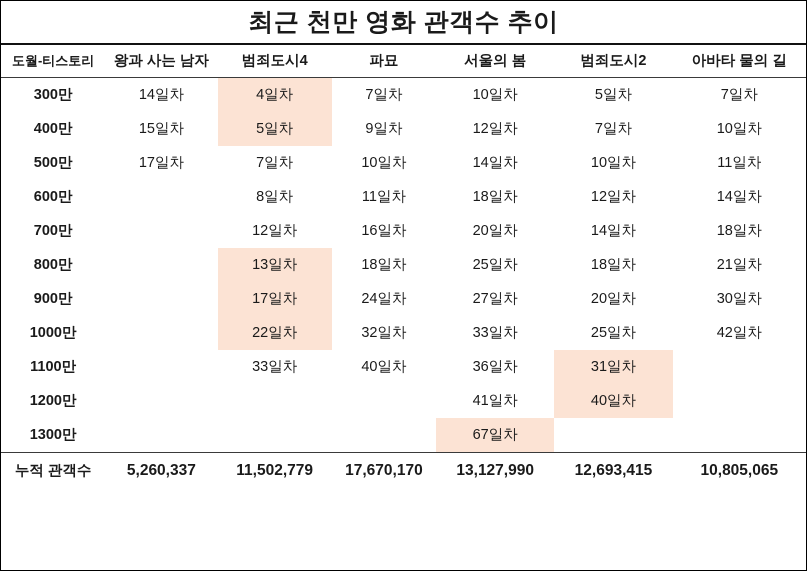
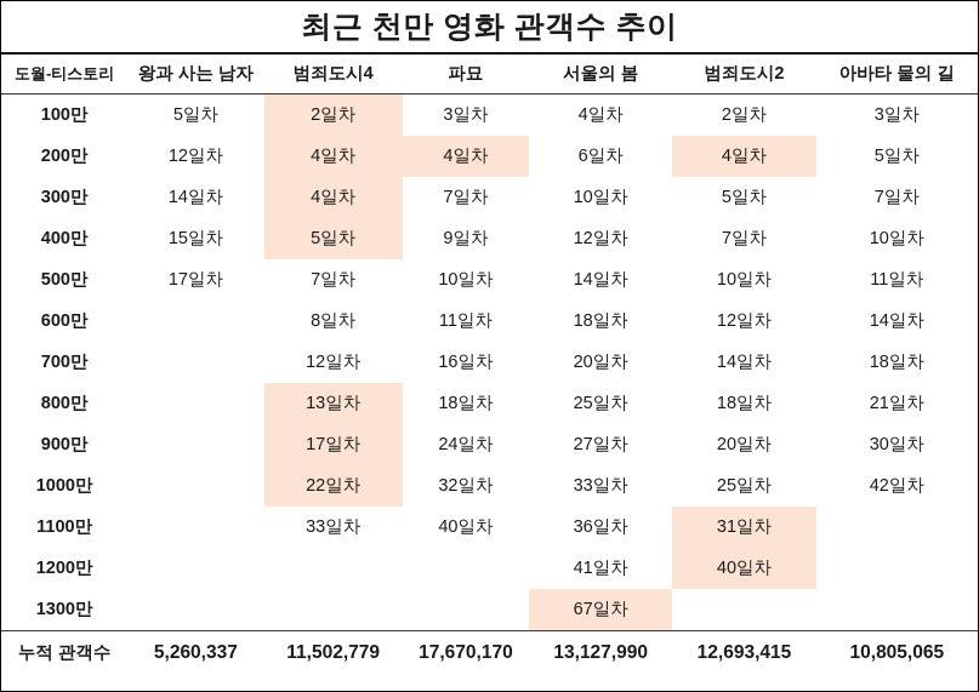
  최근 천만 영화 관객수 추이
  도월-티스토리	왕과 사는 남자	범죄도시4	파묘	서울의 봄	범죄도시2	아바타 물의 길
+ 100만	5일차	2일차	3일차	4일차	2일차	3일차
+ 200만	12일차	4일차	4일차	6일차	4일차	5일차
  300만	14일차	4일차	7일차	10일차	5일차	7일차
  400만	15일차	5일차	9일차	12일차	7일차	10일차
  500만	17일차	7일차	10일차	14일차	10일차	11일차
  600만		8일차	11일차	18일차	12일차	14일차
  700만		12일차	16일차	20일차	14일차	18일차
  800만		13일차	18일차	25일차	18일차	21일차
  900만		17일차	24일차	27일차	20일차	30일차
  1000만		22일차	32일차	33일차	25일차	42일차
  1100만		33일차	40일차	36일차	31일차
  1200만				41일차	40일차
  1300만				67일차
  누적 관객수	5,260,337	11,502,779	17,670,170	13,127,990	12,693,415	10,805,065
